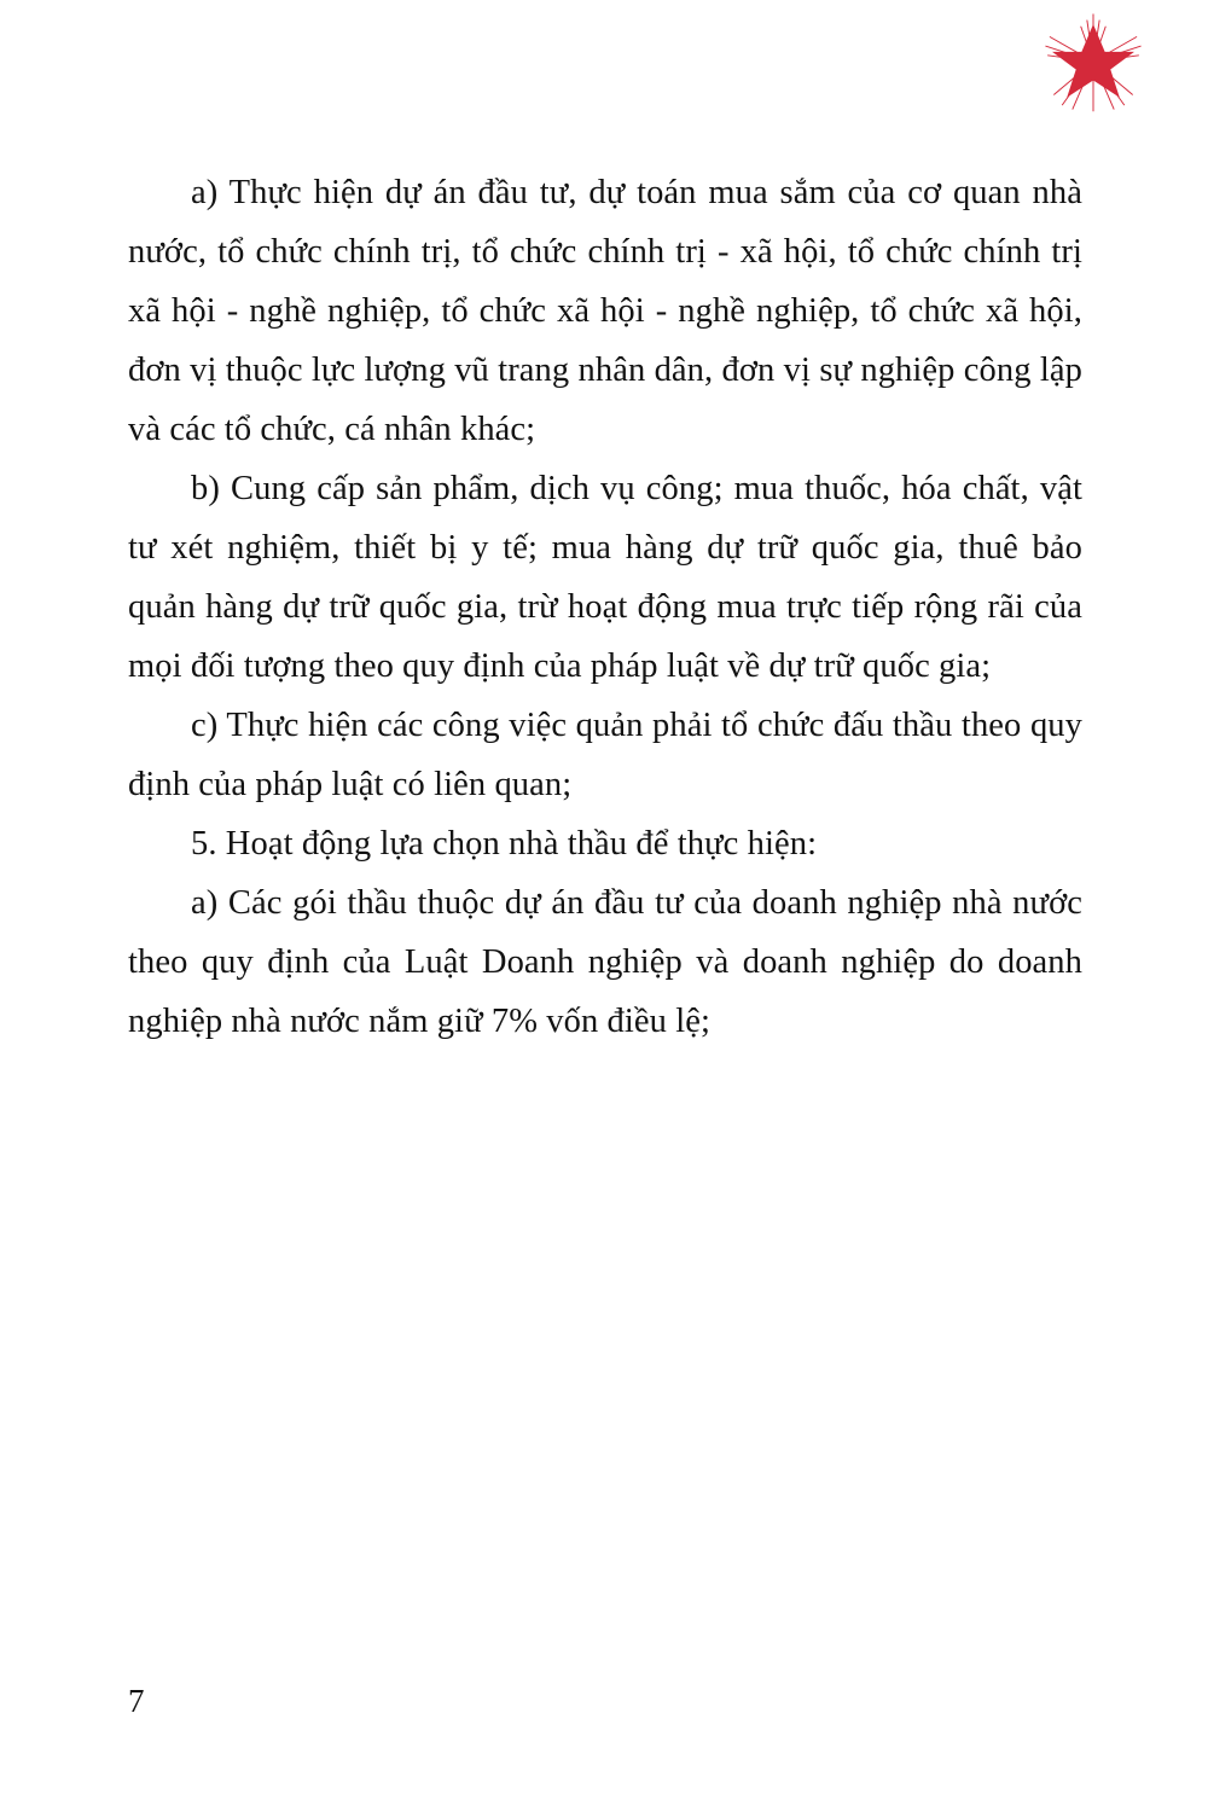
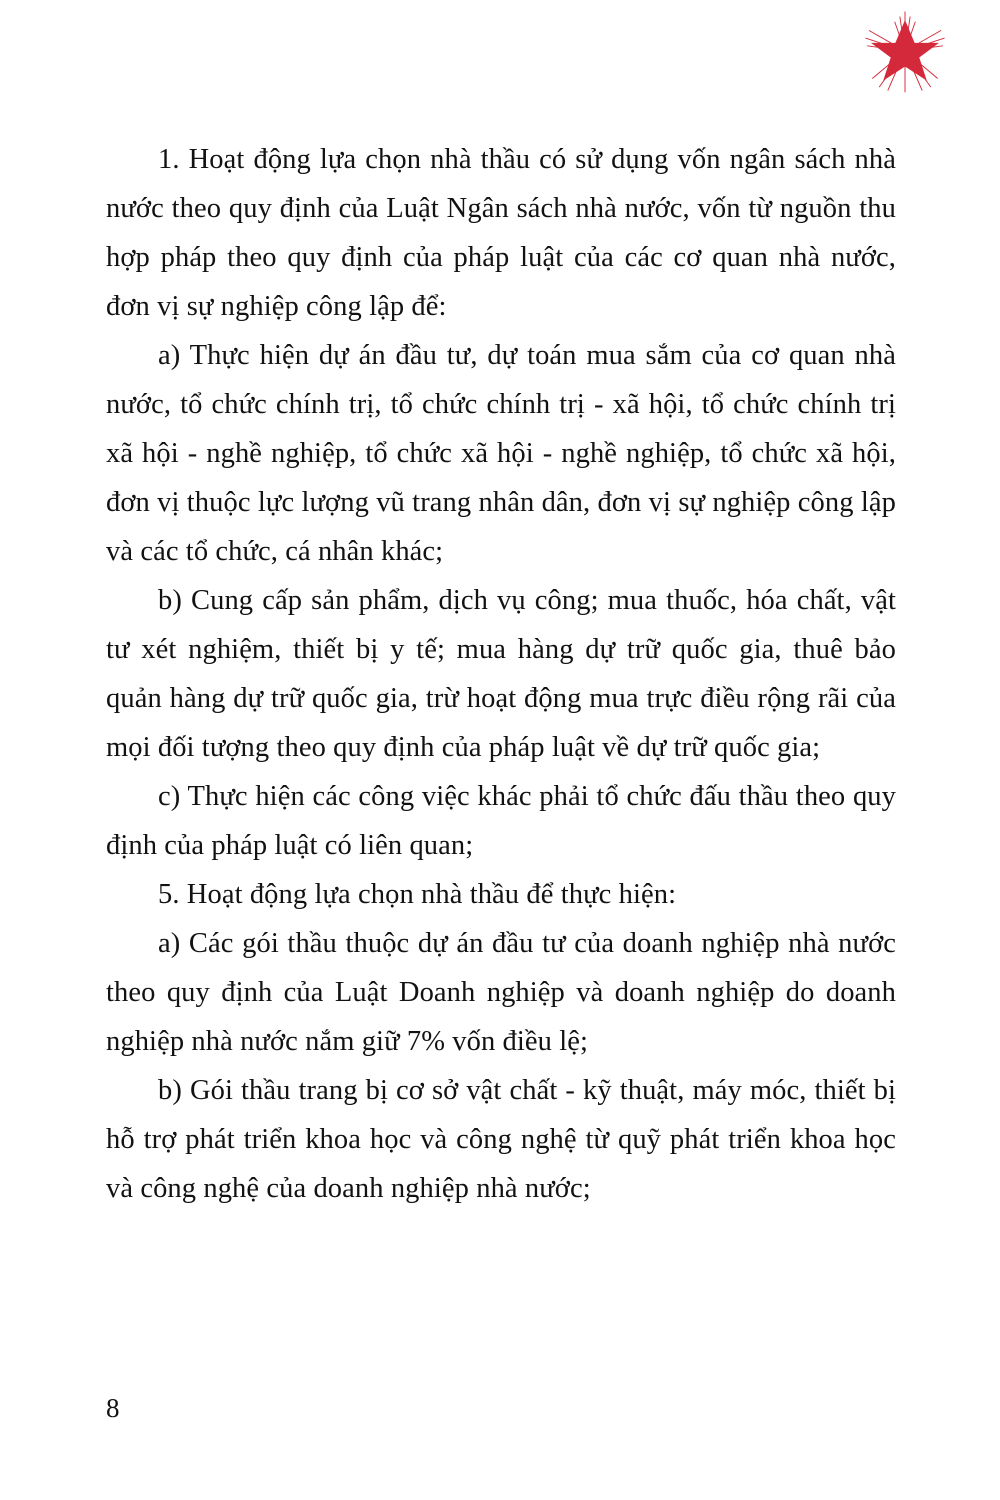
+ 1. Hoạt động lựa chọn nhà thầu có sử dụng vốn ngân sách nhà nước theo quy định của Luật Ngân sách nhà nước, vốn từ nguồn thu hợp pháp theo quy định của pháp luật của các cơ quan nhà nước, đơn vị sự nghiệp công lập để:
  a) Thực hiện dự án đầu tư, dự toán mua sắm của cơ quan nhà nước, tổ chức chính trị, tổ chức chính trị - xã hội, tổ chức chính trị xã hội - nghề nghiệp, tổ chức xã hội - nghề nghiệp, tổ chức xã hội, đơn vị thuộc lực lượng vũ trang nhân dân, đơn vị sự nghiệp công lập và các tổ chức, cá nhân khác;
- b) Cung cấp sản phẩm, dịch vụ công; mua thuốc, hóa chất, vật tư xét nghiệm, thiết bị y tế; mua hàng dự trữ quốc gia, thuê bảo quản hàng dự trữ quốc gia, trừ hoạt động mua trực tiếp rộng rãi của mọi đối tượng theo quy định của pháp luật về dự trữ quốc gia;
+ b) Cung cấp sản phẩm, dịch vụ công; mua thuốc, hóa chất, vật tư xét nghiệm, thiết bị y tế; mua hàng dự trữ quốc gia, thuê bảo quản hàng dự trữ quốc gia, trừ hoạt động mua trực điều rộng rãi của mọi đối tượng theo quy định của pháp luật về dự trữ quốc gia;
- c) Thực hiện các công việc quản phải tổ chức đấu thầu theo quy định của pháp luật có liên quan;
+ c) Thực hiện các công việc khác phải tổ chức đấu thầu theo quy định của pháp luật có liên quan;
  5. Hoạt động lựa chọn nhà thầu để thực hiện:
  a) Các gói thầu thuộc dự án đầu tư của doanh nghiệp nhà nước theo quy định của Luật Doanh nghiệp và doanh nghiệp do doanh nghiệp nhà nước nắm giữ 7% vốn điều lệ;
+ b) Gói thầu trang bị cơ sở vật chất - kỹ thuật, máy móc, thiết bị hỗ trợ phát triển khoa học và công nghệ từ quỹ phát triển khoa học và công nghệ của doanh nghiệp nhà nước;
- 7
+ 8
